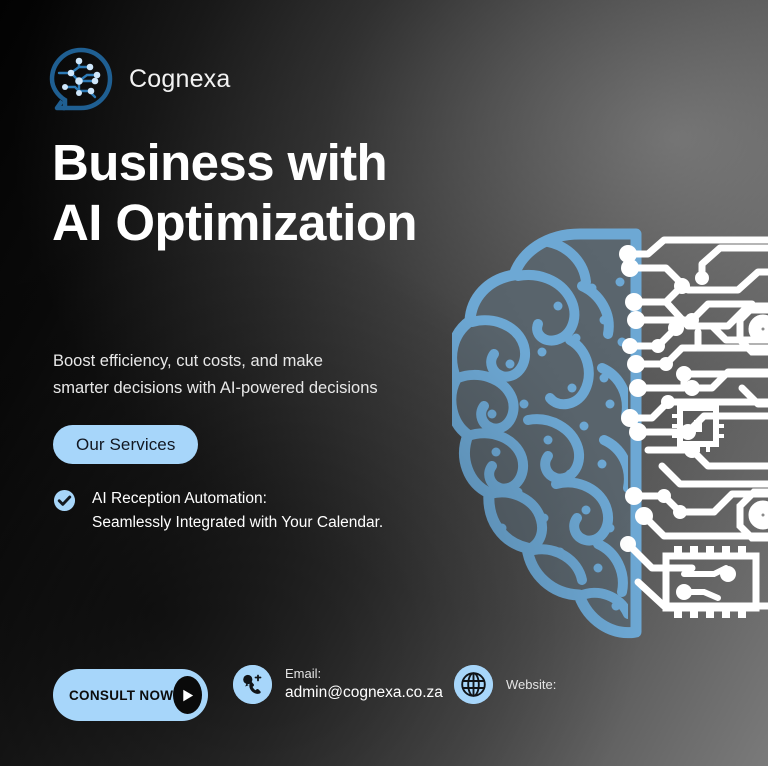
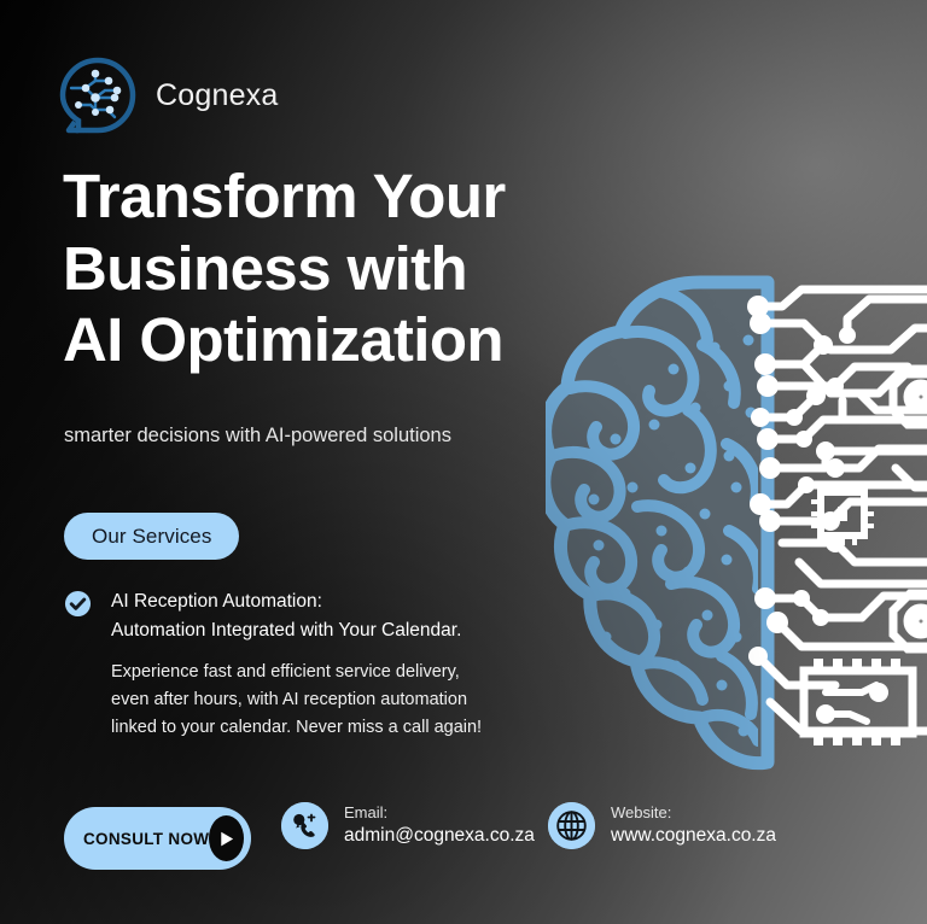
  Cognexa
+ Transform Your
  Business with
  AI Optimization
- Boost efficiency, cut costs, and make
- smarter decisions with AI-powered decisions
+ smarter decisions with AI-powered solutions
  Our Services
  AI Reception Automation:
- Seamlessly Integrated with Your Calendar.
+ Automation Integrated with Your Calendar.
+ Experience fast and efficient service delivery,
+ even after hours, with AI reception automation
+ linked to your calendar. Never miss a call again!
  CONSULT NOW
  Email:
  admin@cognexa.co.za
  Website:
+ www.cognexa.co.za
